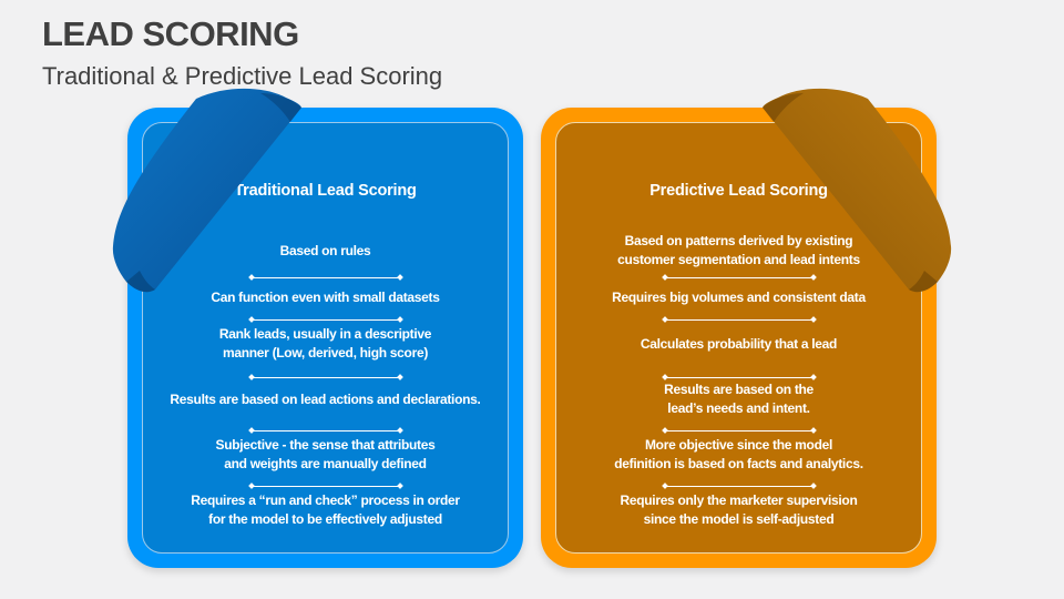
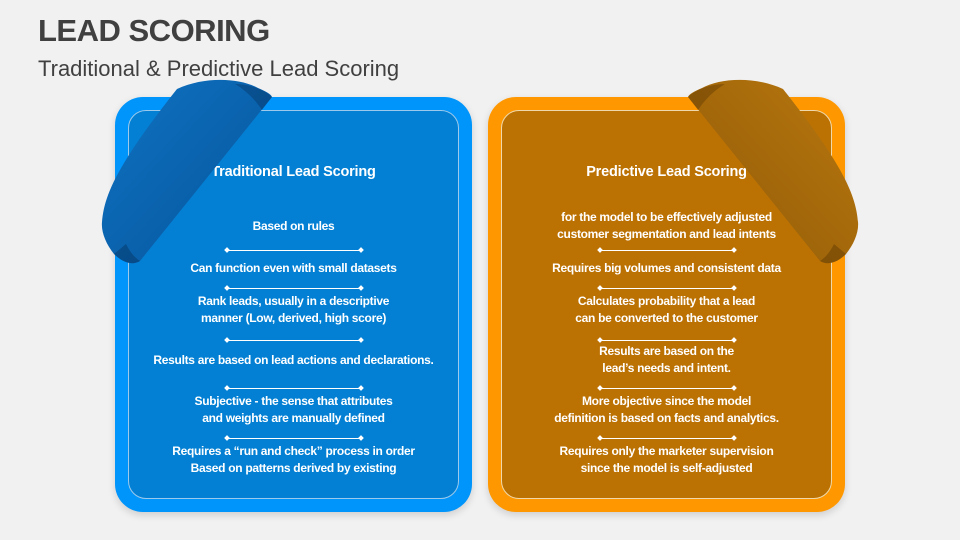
  LEAD SCORING
  Traditional & Predictive Lead Scoring
  Traditional Lead Scoring
  Based on rules
  Can function even with small datasets
  Rank leads, usually in a descriptive
  manner (Low, derived, high score)
  Results are based on lead actions and declarations.
  Subjective - the sense that attributes
  and weights are manually defined
  Requires a “run and check” process in order
- for the model to be effectively adjusted
+ Based on patterns derived by existing
  Predictive Lead Scoring
- Based on patterns derived by existing
+ for the model to be effectively adjusted
  customer segmentation and lead intents
  Requires big volumes and consistent data
  Calculates probability that a lead
+ can be converted to the customer
  Results are based on the
  lead’s needs and intent.
  More objective since the model
  definition is based on facts and analytics.
  Requires only the marketer supervision
  since the model is self-adjusted
